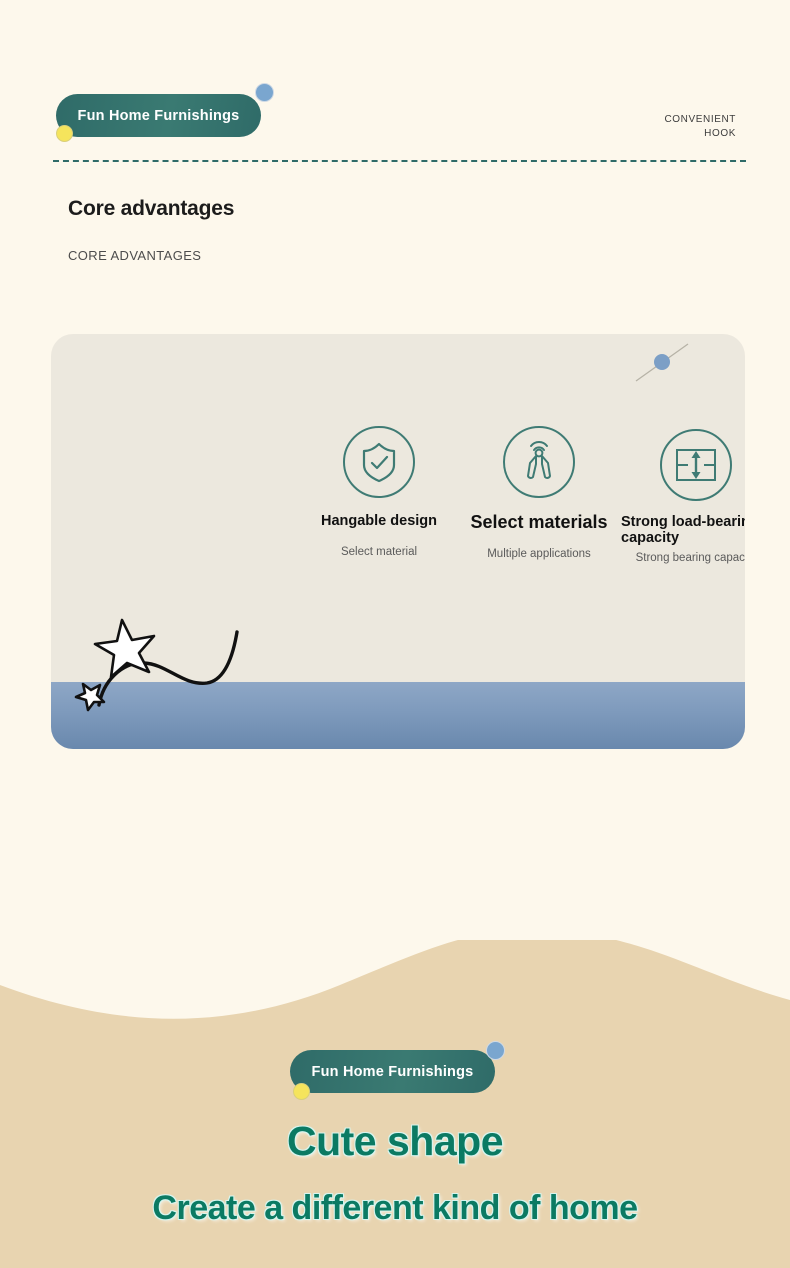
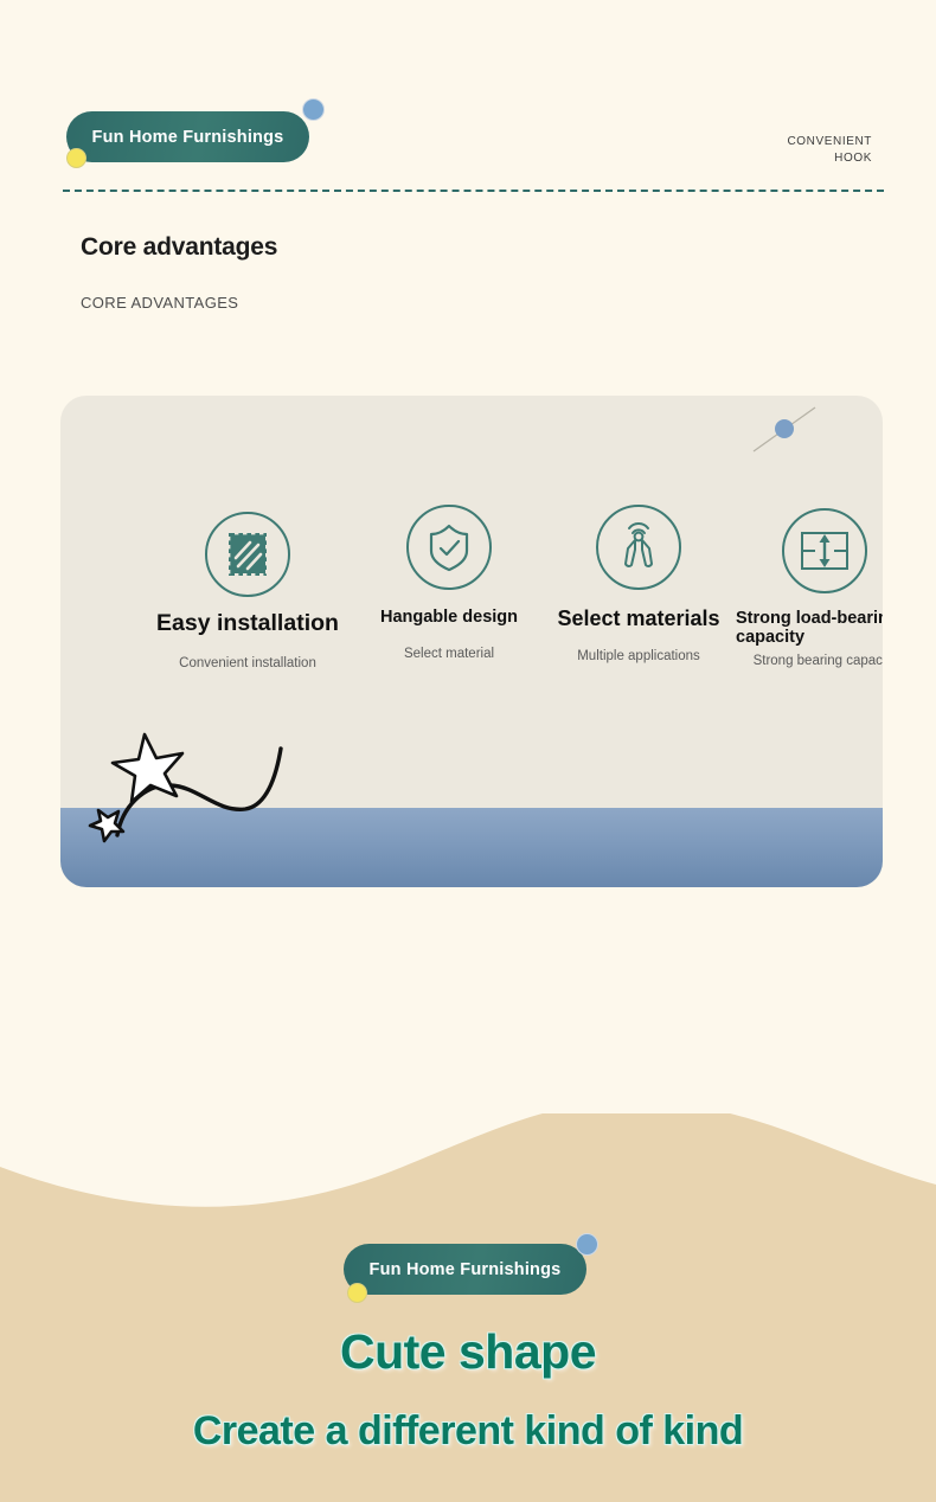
  Fun Home Furnishings
  Cute shape
- Create a different kind of home
+ Create a different kind of kind
  Fun Home Furnishings
  CONVENIENT
  HOOK
  Core advantages
  CORE ADVANTAGES
+ Easy installation
+ Convenient installation
  Hangable design
  Select material
  Select materials
  Multiple applications
  Strong load-beari capacity
  Strong bearing capac
